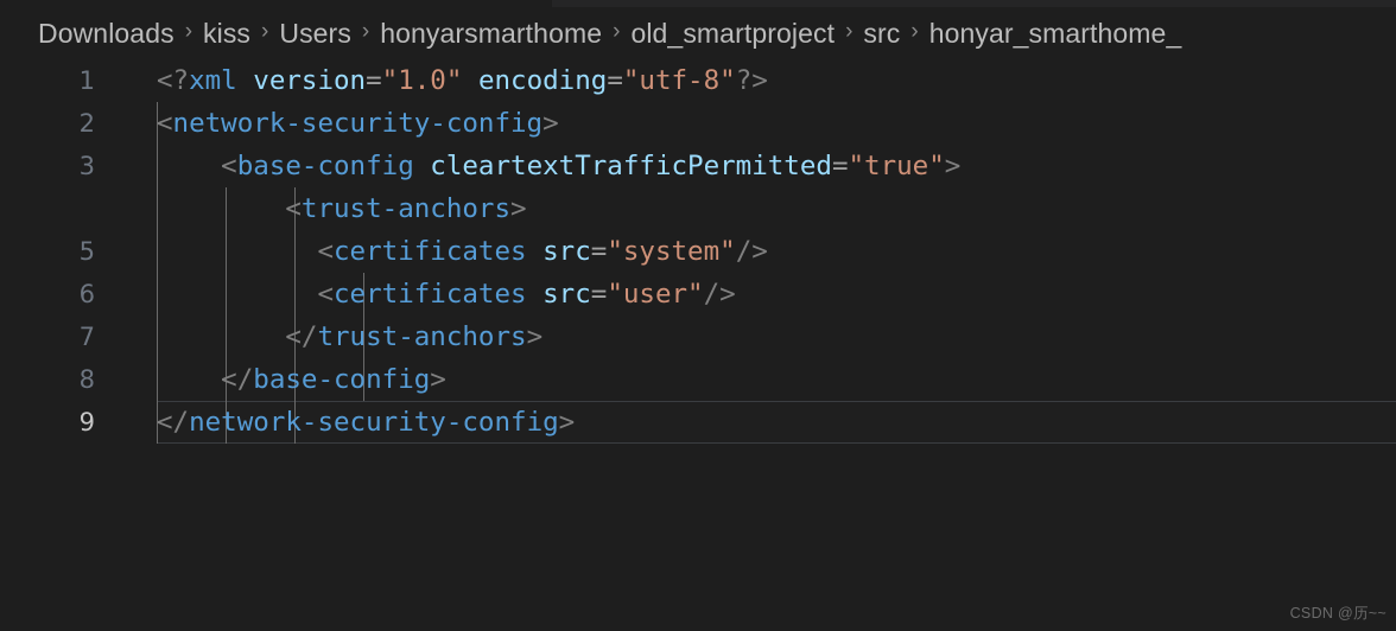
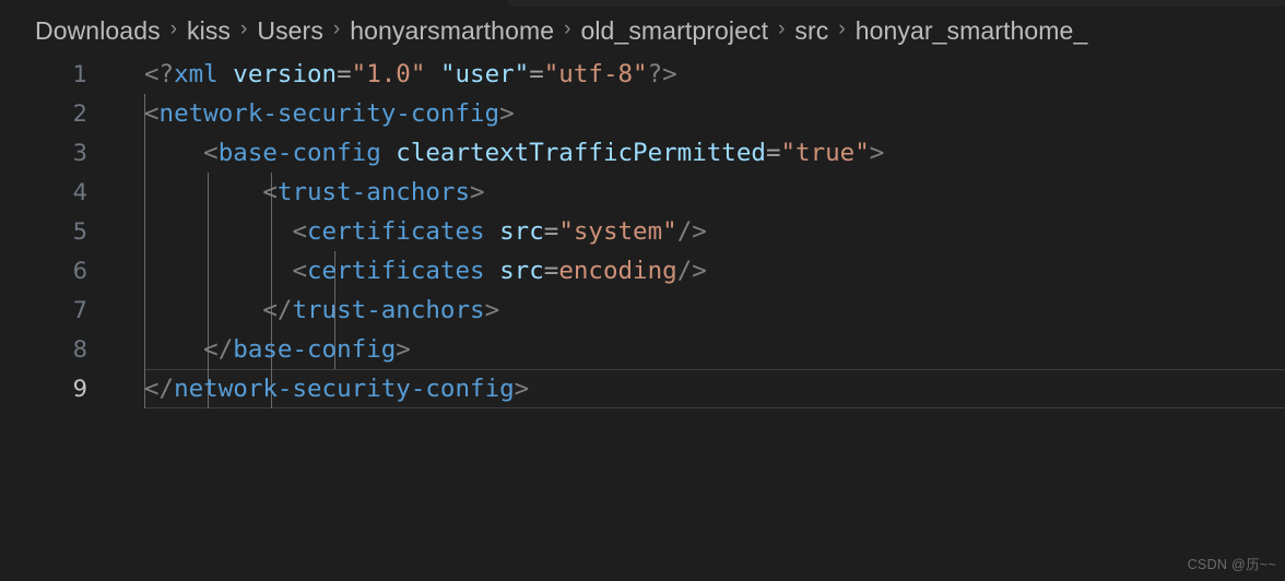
  Downloads
  ›
  kiss
  ›
  Users
  ›
  honyarsmarthome
  ›
  old_smartproject
  ›
  src
  ›
  honyar_smarthome_
  1
- <?xml version="1.0" encoding="utf-8"?>
+ <?xml version="1.0" "user"="utf-8"?>
  2
  <network-security-config>
  3
  <base-config cleartextTrafficPermitted="true">
+ 4
  <trust-anchors>
  5
  <certificates src="system"/>
  6
- <certificates src="user"/>
+ <certificates src=encoding/>
  7
  </trust-anchors>
  8
  </base-config>
  9
  </network-security-config>
  CSDN @历~~
